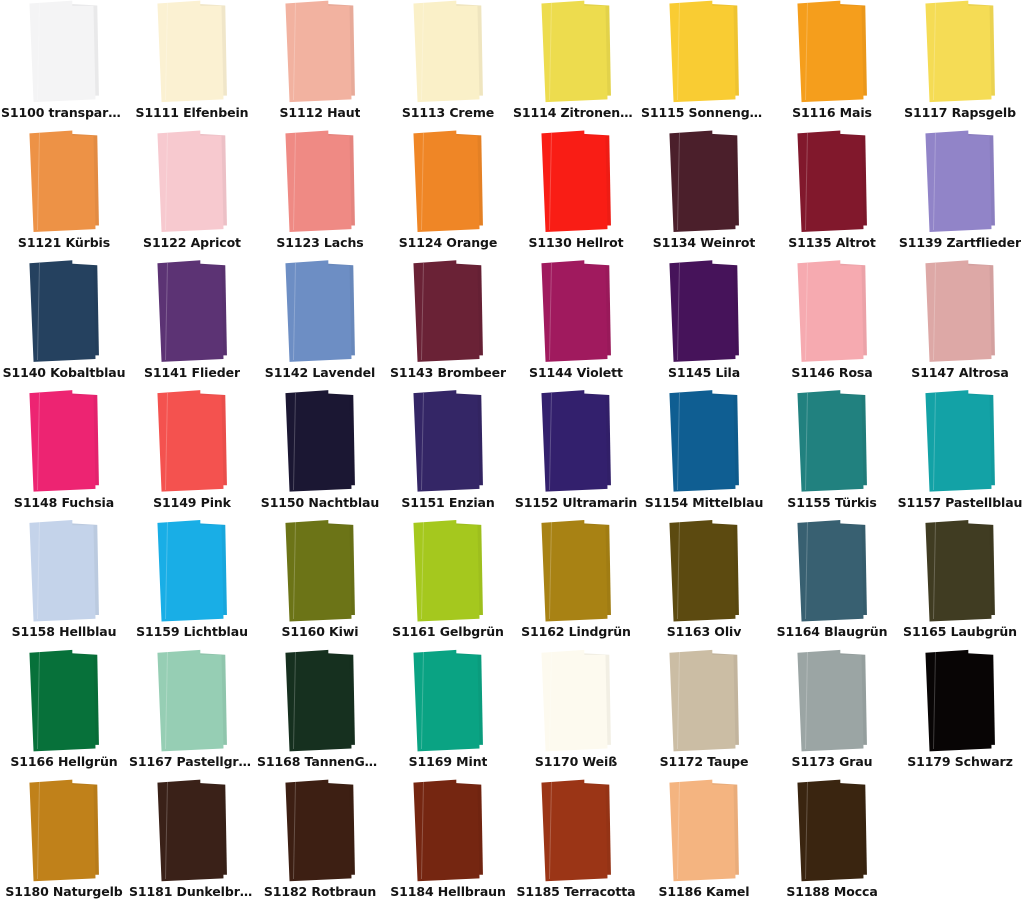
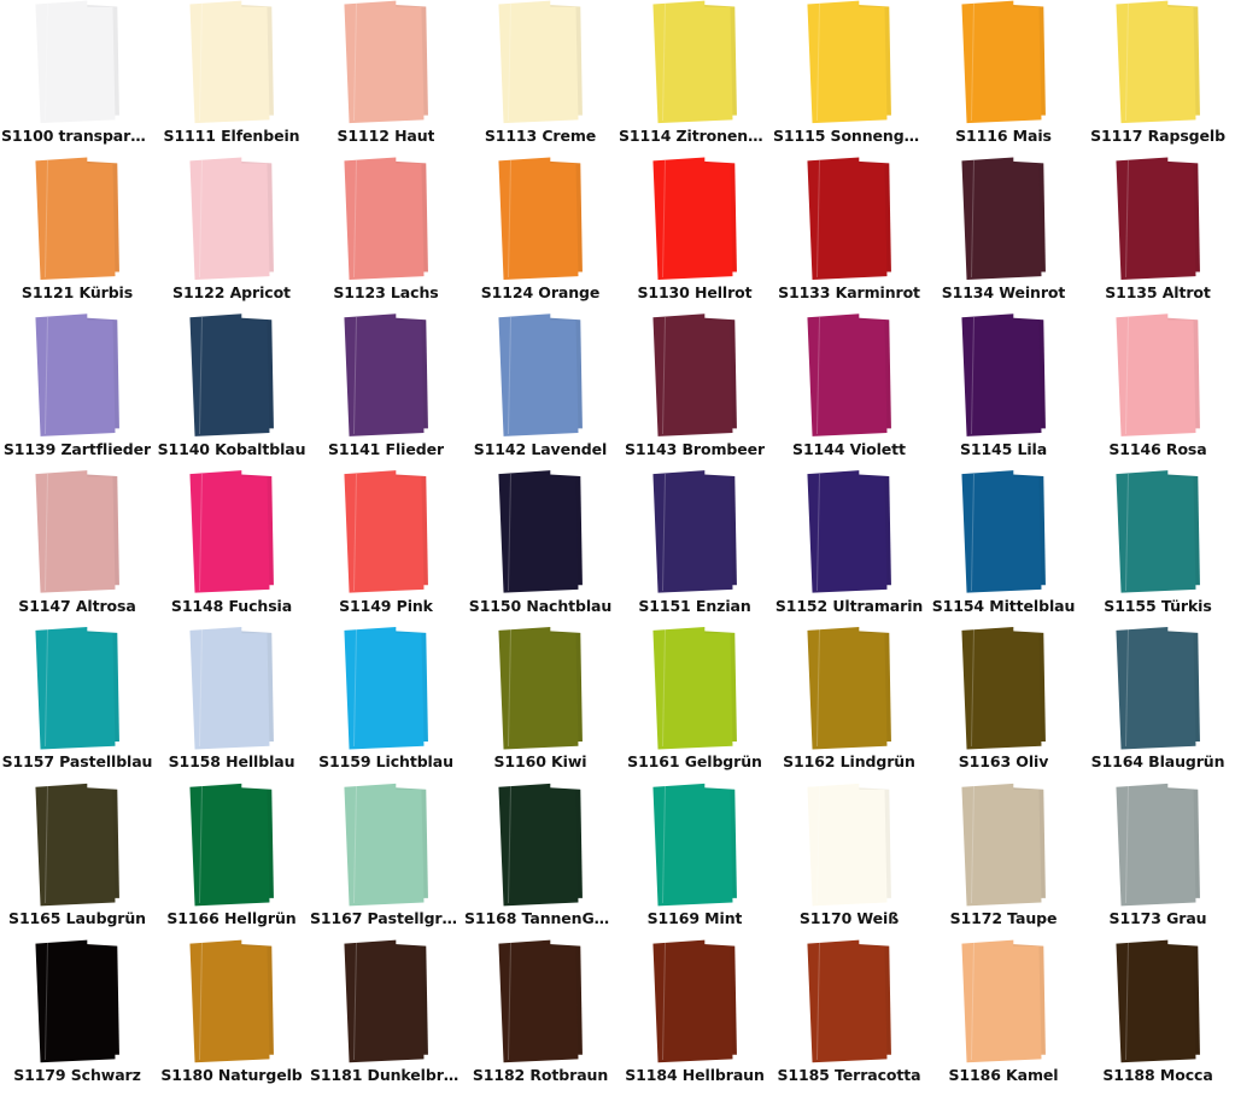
  S1100 transparen
  S1111 Elfenbein
  S1112 Haut
  S1113 Creme
  S1114 Zitroneng..
  S1115 Sonnengelb
  S1116 Mais
  S1117 Rapsgelb
  S1121 Kürbis
  S1122 Apricot
  S1123 Lachs
  S1124 Orange
  S1130 Hellrot
+ S1133 Karminrot
  S1134 Weinrot
  S1135 Altrot
  S1139 Zartflieder
  S1140 Kobaltblau
  S1141 Flieder
  S1142 Lavendel
  S1143 Brombeer
  S1144 Violett
  S1145 Lila
  S1146 Rosa
  S1147 Altrosa
  S1148 Fuchsia
  S1149 Pink
  S1150 Nachtblau
  S1151 Enzian
  S1152 Ultramarin
  S1154 Mittelblau
  S1155 Türkis
  S1157 Pastellblau
  S1158 Hellblau
  S1159 Lichtblau
  S1160 Kiwi
  S1161 Gelbgrün
  S1162 Lindgrün
  S1163 Oliv
  S1164 Blaugrün
  S1165 Laubgrün
  S1166 Hellgrün
  S1167 Pastellgrün
  S1168 TannenGrü
  S1169 Mint
  S1170 Weiß
  S1172 Taupe
  S1173 Grau
  S1179 Schwarz
  S1180 Naturgelb
  S1181 Dunkelbrau
  S1182 Rotbraun
  S1184 Hellbraun
  S1185 Terracotta
  S1186 Kamel
  S1188 Mocca
